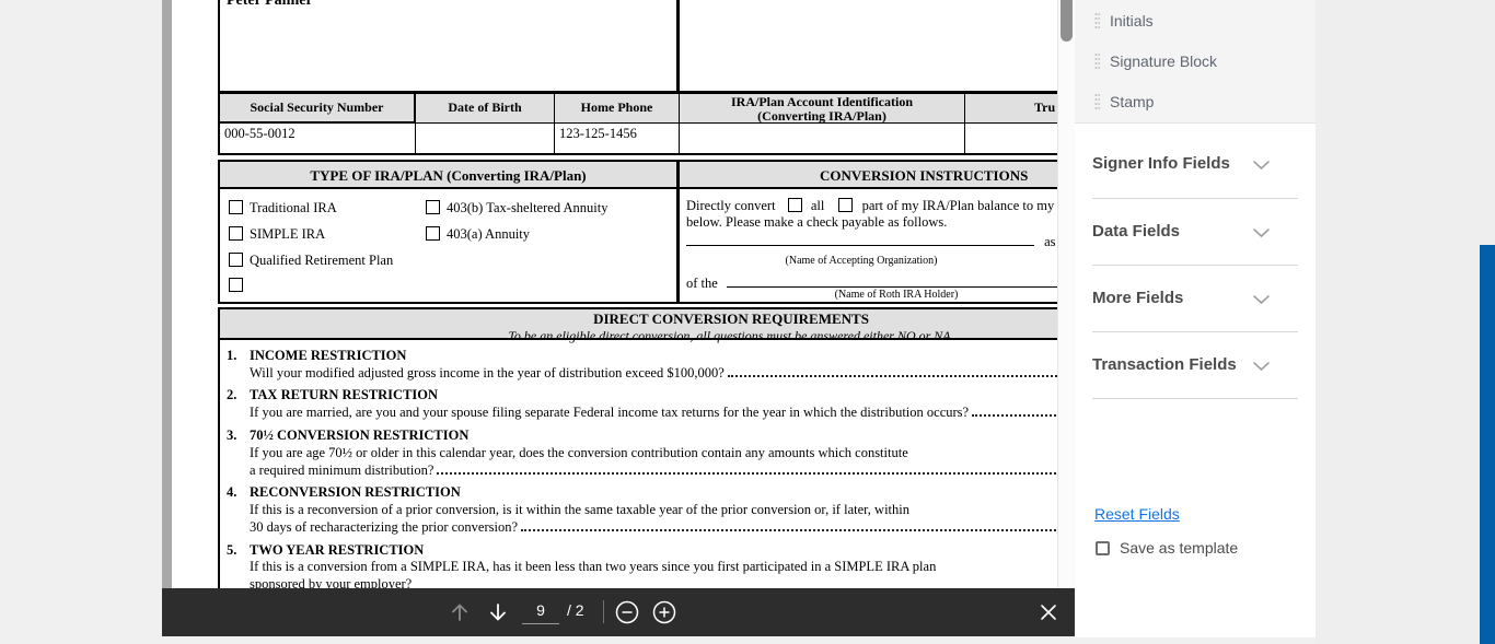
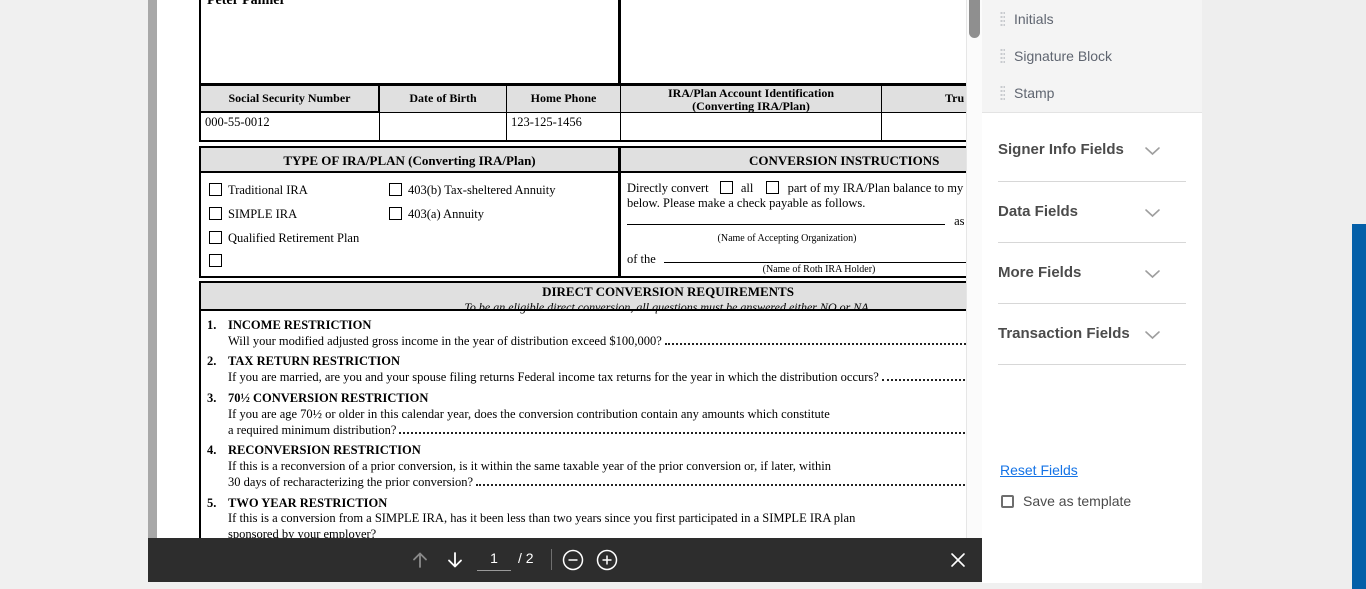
  Peter Panner
  Social Security Number
  Date of Birth
  Home Phone
  IRA/Plan Account Identification (Converting IRA/Plan)
  Tru
  000-55-0012
  123-125-1456
  TYPE OF IRA/PLAN (Converting IRA/Plan)
  CONVERSION INSTRUCTIONS
  Traditional IRA
  SIMPLE IRA
  Qualified Retirement Plan
  403(b) Tax-sheltered Annuity
  403(a) Annuity
  Directly convert all part of my IRA/Plan balance to my
  below. Please make a check payable as follows.
  as
  (Name of Accepting Organization)
  of the
  (Name of Roth IRA Holder)
  DIRECT CONVERSION REQUIREMENTS
  To be an eligible direct conversion, all questions must be answered either NO or NA.
  1.
  INCOME RESTRICTION
  Will your modified adjusted gross income in the year of distribution exceed $100,000?
  2.
  TAX RETURN RESTRICTION
- If you are married, are you and your spouse filing separate Federal income tax returns for the year in which the distribution occurs?
+ If you are married, are you and your spouse filing returns Federal income tax returns for the year in which the distribution occurs?
  3.
  70½ CONVERSION RESTRICTION
  If you are age 70½ or older in this calendar year, does the conversion contribution contain any amounts which constitute
  a required minimum distribution?
  4.
  RECONVERSION RESTRICTION
  If this is a reconversion of a prior conversion, is it within the same taxable year of the prior conversion or, if later, within
  30 days of recharacterizing the prior conversion?
  5.
  TWO YEAR RESTRICTION
  If this is a conversion from a SIMPLE IRA, has it been less than two years since you first participated in a SIMPLE IRA plan
  sponsored by your employer?
- 9
+ 1
  / 2
  Initials
  Signature Block
  Stamp
  Signer Info Fields
  Data Fields
  More Fields
  Transaction Fields
  Reset Fields
  Save as template
